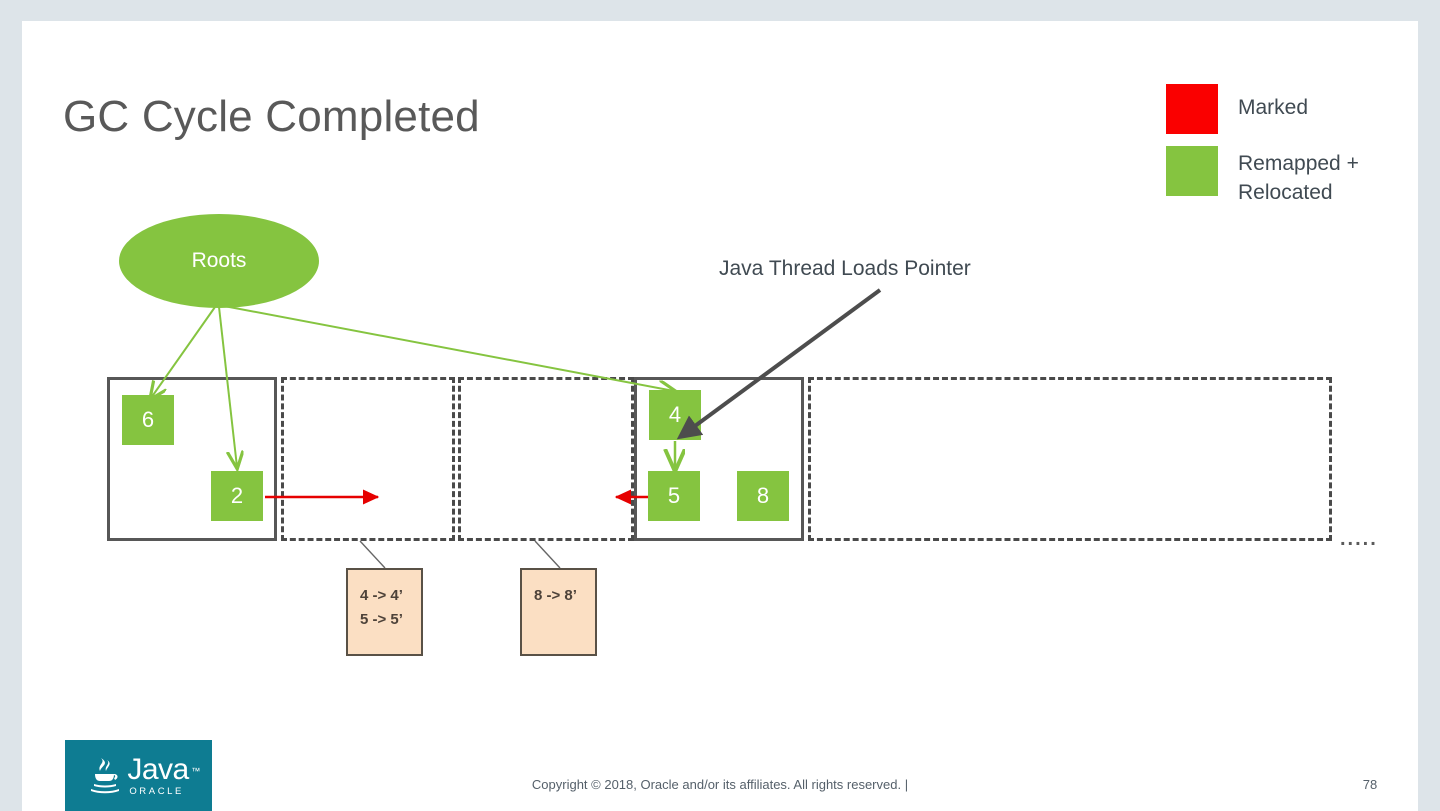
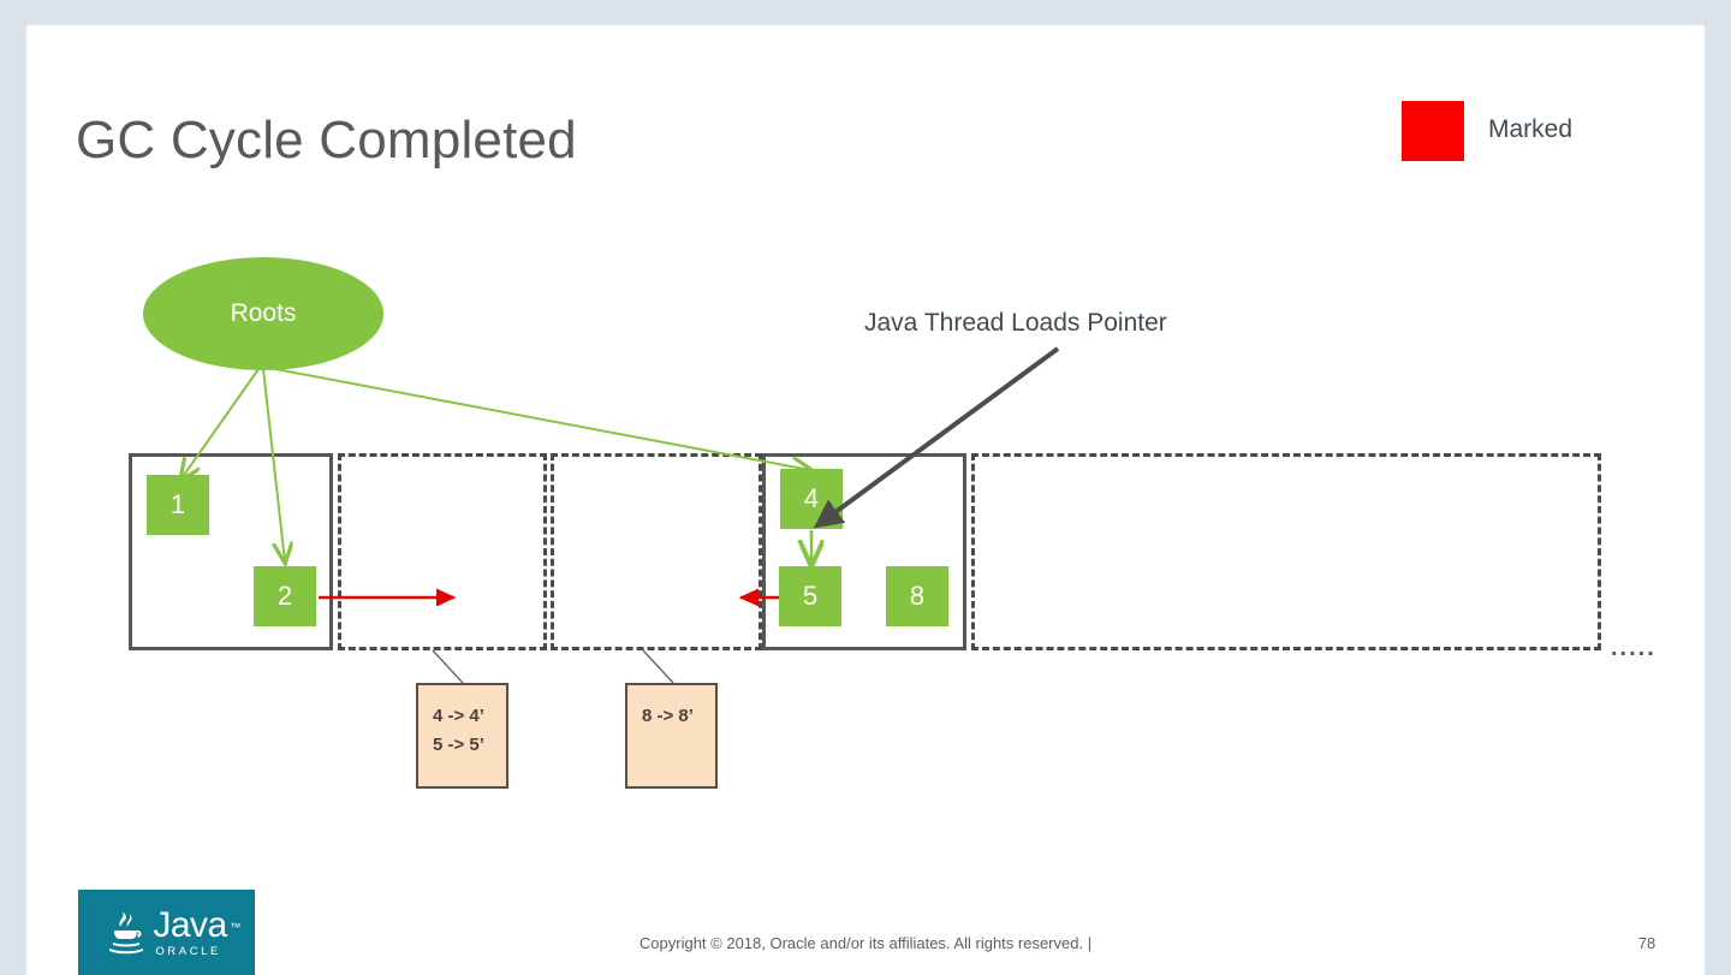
  GC Cycle Completed
  Marked
- Remapped + Relocated
  Roots
- 6
+ 1
  2
  4
  5
  8
  4 -> 4’
  5 -> 5’
  8 -> 8’
  Java Thread Loads Pointer
  .....
  Java
  ™
  ORACLE
  Copyright © 2018, Oracle and/or its affiliates. All rights reserved. |
  78
